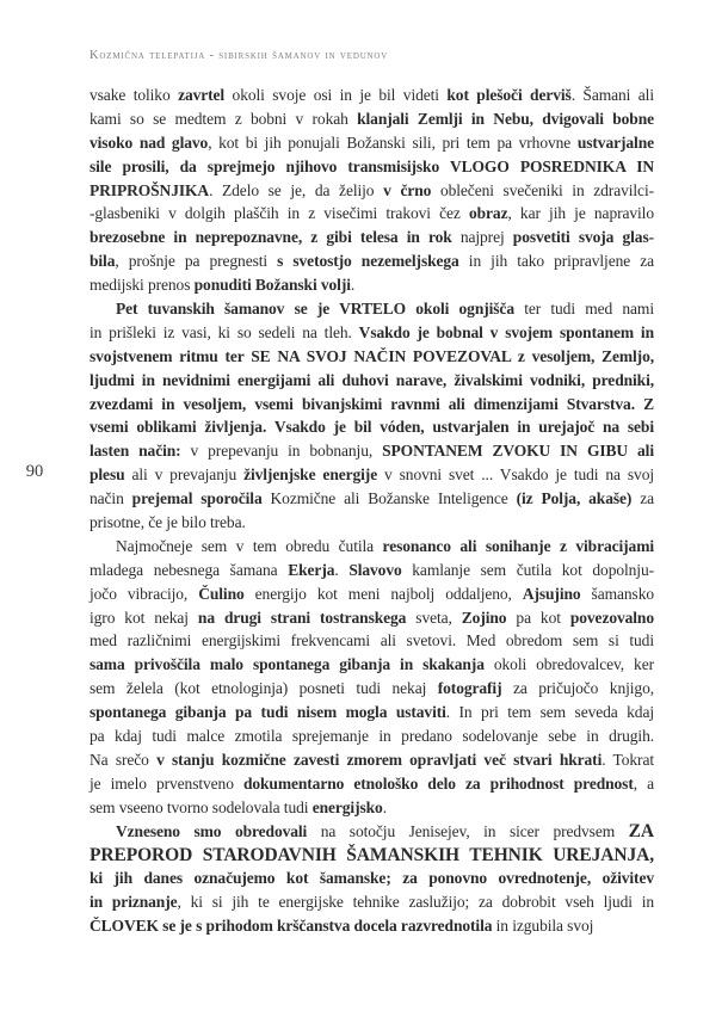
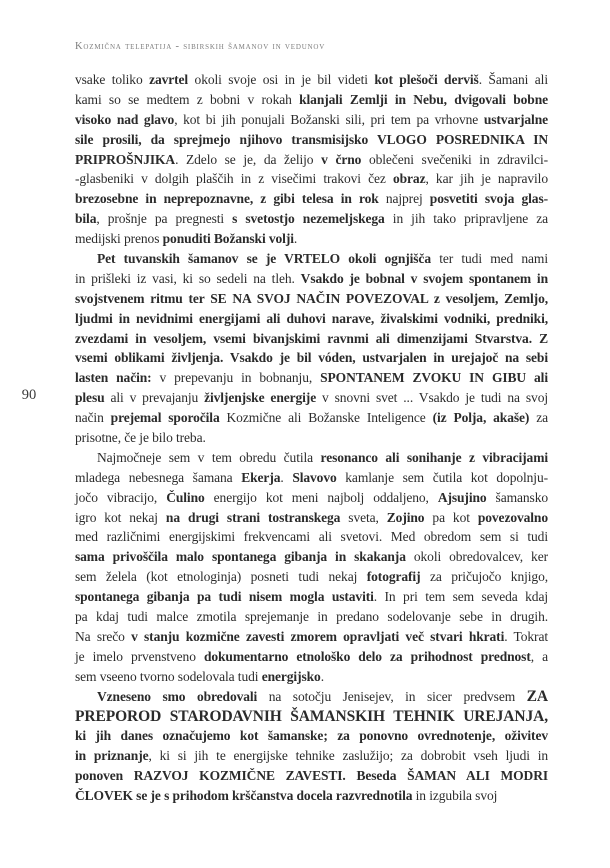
  Kozmična telepatija - sibirskih šamanov in vedunov
  90
  vsake toliko zavrtel okoli svoje osi in je bil videti kot plešoči derviš. Šamani ali
  kami so se medtem z bobni v rokah klanjali Zemlji in Nebu, dvigovali bobne
  visoko nad glavo, kot bi jih ponujali Božanski sili, pri tem pa vrhovne ustvarjalne
  sile prosili, da sprejmejo njihovo transmisijsko VLOGO POSREDNIKA IN
  PRIPROŠNJIKA. Zdelo se je, da želijo v črno oblečeni svečeniki in zdravilci-
  -glasbeniki v dolgih plaščih in z visečimi trakovi čez obraz, kar jih je napravilo
  brezosebne in neprepoznavne, z gibi telesa in rok najprej posvetiti svoja glas-
  bila, prošnje pa pregnesti s svetostjo nezemeljskega in jih tako pripravljene za
  medijski prenos ponuditi Božanski volji.
  Pet tuvanskih šamanov se je VRTELO okoli ognjišča ter tudi med nami
  in prišleki iz vasi, ki so sedeli na tleh. Vsakdo je bobnal v svojem spontanem in
  svojstvenem ritmu ter SE NA SVOJ NAČIN POVEZOVAL z vesoljem, Zemljo,
  ljudmi in nevidnimi energijami ali duhovi narave, živalskimi vodniki, predniki,
  zvezdami in vesoljem, vsemi bivanjskimi ravnmi ali dimenzijami Stvarstva. Z
  vsemi oblikami življenja. Vsakdo je bil vóden, ustvarjalen in urejajoč na sebi
  lasten način: v prepevanju in bobnanju, SPONTANEM ZVOKU IN GIBU ali
  plesu ali v prevajanju življenjske energije v snovni svet ... Vsakdo je tudi na svoj
  način prejemal sporočila Kozmične ali Božanske Inteligence (iz Polja, akaše) za
  prisotne, če je bilo treba.
  Najmočneje sem v tem obredu čutila resonanco ali sonihanje z vibracijami
  mladega nebesnega šamana Ekerja. Slavovo kamlanje sem čutila kot dopolnju-
  jočo vibracijo, Čulino energijo kot meni najbolj oddaljeno, Ajsujino šamansko
  igro kot nekaj na drugi strani tostranskega sveta, Zojino pa kot povezovalno
  med različnimi energijskimi frekvencami ali svetovi. Med obredom sem si tudi
  sama privoščila malo spontanega gibanja in skakanja okoli obredovalcev, ker
  sem želela (kot etnologinja) posneti tudi nekaj fotografij za pričujočo knjigo,
  spontanega gibanja pa tudi nisem mogla ustaviti. In pri tem sem seveda kdaj
  pa kdaj tudi malce zmotila sprejemanje in predano sodelovanje sebe in drugih.
  Na srečo v stanju kozmične zavesti zmorem opravljati več stvari hkrati. Tokrat
  je imelo prvenstveno dokumentarno etnološko delo za prihodnost prednost, a
  sem vseeno tvorno sodelovala tudi energijsko.
  Vzneseno smo obredovali na sotočju Jenisejev, in sicer predvsem ZA
  PREPOROD STARODAVNIH ŠAMANSKIH TEHNIK UREJANJA,
  ki jih danes označujemo kot šamanske; za ponovno ovrednotenje, oživitev
  in priznanje, ki si jih te energijske tehnike zaslužijo; za dobrobit vseh ljudi in
+ ponoven RAZVOJ KOZMIČNE ZAVESTI. Beseda ŠAMAN ALI MODRI
  ČLOVEK se je s prihodom krščanstva docela razvrednotila in izgubila svoj
